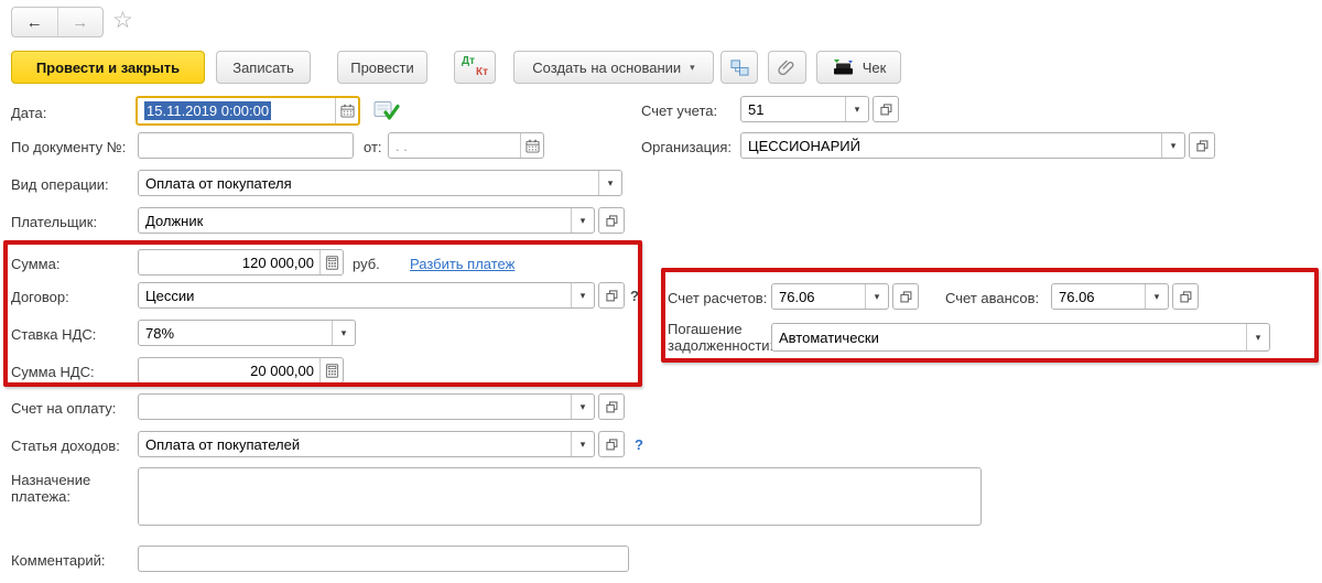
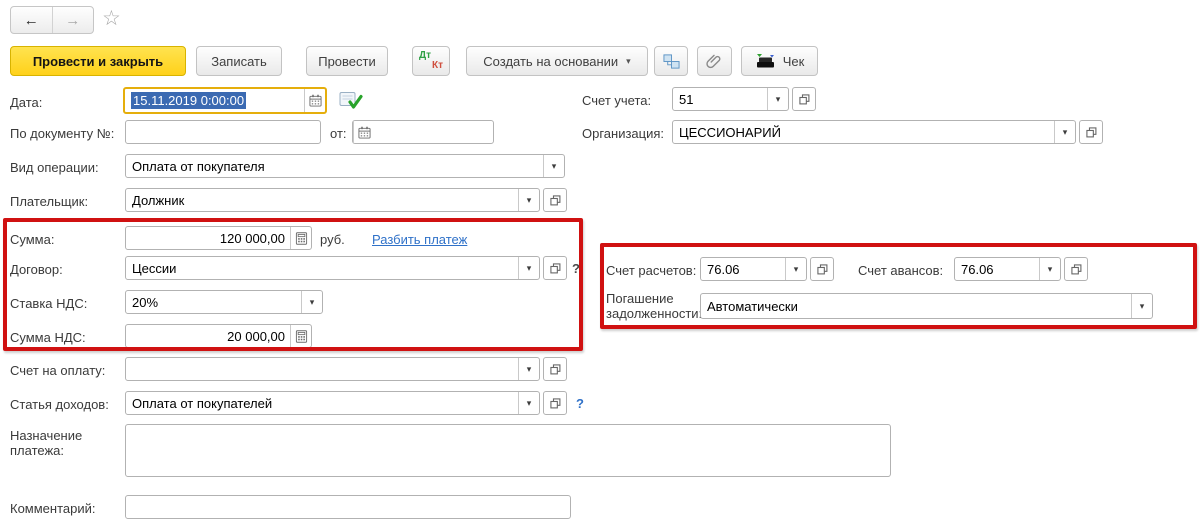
  ←
  →
  ☆
  Провести и закрыть
  Записать
  Провести
  Дт
  Кт
  Создать на основании
  ▾
  Чек
  Дата:
  15.11.2019 0:00:00
  По документу №:
  от:
- . .
  Вид операции:
  Оплата от покупателя
  ▾
  Плательщик:
  Должник
  ▾
  Сумма:
  120 000,00
  руб.
  Разбить платеж
  Договор:
  Цессии
  ▾
  ?
  Ставка НДС:
- 78%
+ 20%
  ▾
  Сумма НДС:
  20 000,00
  Счет на оплату:
  ▾
  Статья доходов:
  Оплата от покупателей
  ▾
  ?
  Назначение платежа:
  Комментарий:
  Счет учета:
  51
  ▾
  Организация:
  ЦЕССИОНАРИЙ
  ▾
  Счет расчетов:
  76.06
  ▾
  Счет авансов:
  76.06
  ▾
  Погашение задолженности
  Автоматически
  ▾
